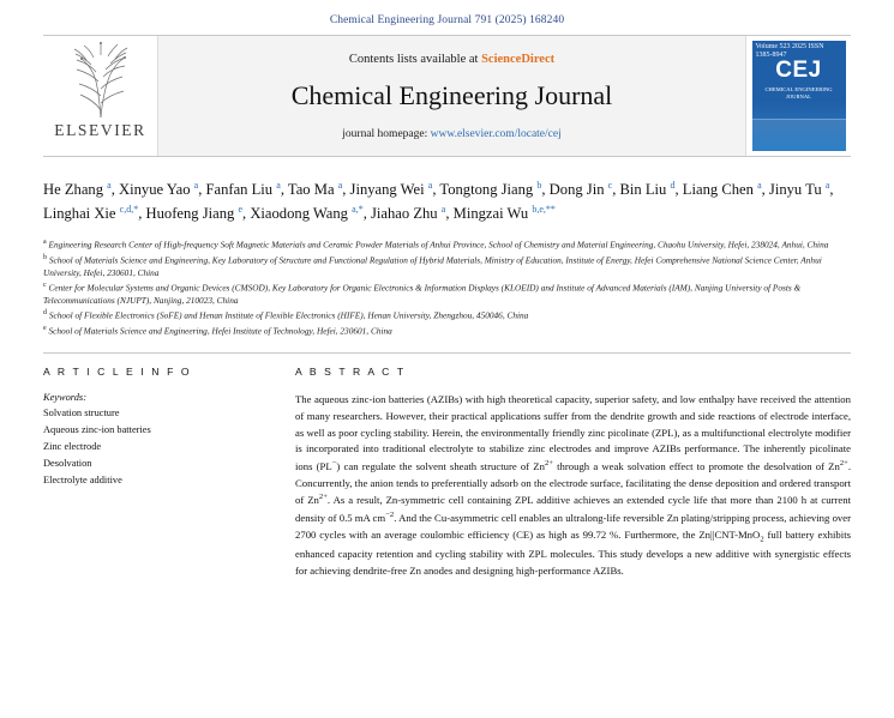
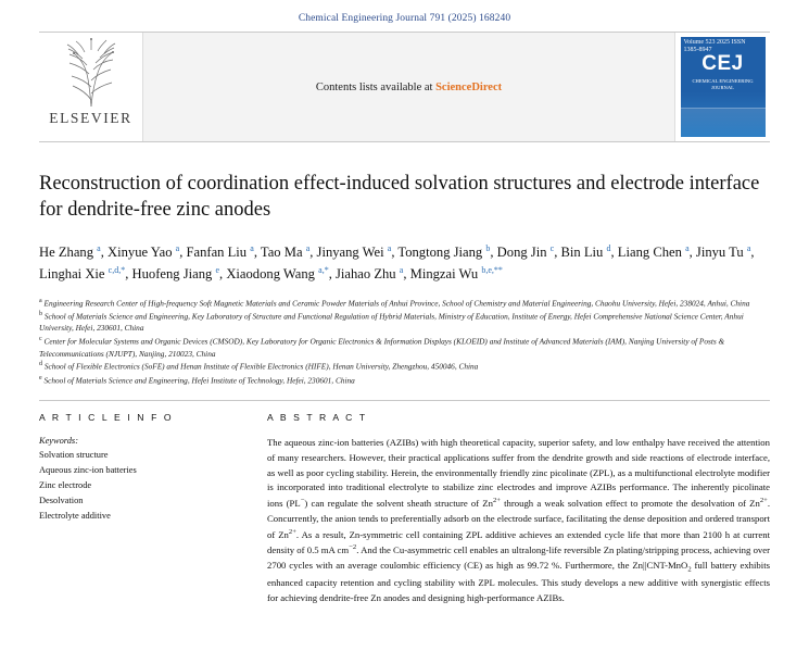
  Chemical Engineering Journal 791 (2025) 168240
  ELSEVIER
  Contents lists available at ScienceDirect
- Chemical Engineering Journal
- journal homepage: www.elsevier.com/locate/cej
  CEJ
+ Reconstruction of coordination effect-induced solvation structures and electrode interface for dendrite-free zinc anodes
  He Zhang a, Xinyue Yao a, Fanfan Liu a, Tao Ma a, Jinyang Wei a, Tongtong Jiang b, Dong Jin c, Bin Liu d, Liang Chen a, Jinyu Tu a, Linghai Xie c,d,*, Huofeng Jiang e, Xiaodong Wang a,*, Jiahao Zhu a, Mingzai Wu b,e,**
  Engineering Research Center of High-frequency Soft Magnetic Materials and Ceramic Powder Materials of Anhui Province, School of Chemistry and Material Engineering, Chaohu University, Hefei, 238024, Anhui, China
  School of Materials Science and Engineering, Key Laboratory of Structure and Functional Regulation of Hybrid Materials, Ministry of Education, Institute of Energy, Hefei Comprehensive National Science Center, Anhui University, Hefei, 230601, China
  Center for Molecular Systems and Organic Devices (CMSOD), Key Laboratory for Organic Electronics & Information Displays (KLOEID) and Institute of Advanced Materials (IAM), Nanjing University of Posts & Telecommunications (NJUPT), Nanjing, 210023, China
  School of Flexible Electronics (SoFE) and Henan Institute of Flexible Electronics (HIFE), Henan University, Zhengzhou, 450046, China
  School of Materials Science and Engineering, Hefei Institute of Technology, Hefei, 230601, China
  A R T I C L E I N F O
  Keywords:
  Solvation structure
  Aqueous zinc-ion batteries
  Zinc electrode
  Desolvation
  Electrolyte additive
  A B S T R A C T
  The aqueous zinc-ion batteries (AZIBs) with high theoretical capacity, superior safety, and low enthalpy have received the attention of many researchers. However, their practical applications suffer from the dendrite growth and side reactions of electrode interface, as well as poor cycling stability. Herein, the environmentally friendly zinc picolinate (ZPL), as a multifunctional electrolyte modifier is incorporated into traditional electrolyte to stabilize zinc electrodes and improve AZIBs performance. The inherently picolinate ions (PL ) can regulate the solvent sheath structure of Zn through a weak solvation effect to promote the desolvation of Zn . Concurrently, the anion tends to preferentially adsorb on the electrode surface, facilitating the dense deposition and ordered transport of Zn . As a result, Zn-symmetric cell containing ZPL additive achieves an extended cycle life that more than 2100 h at current density of 0.5 mA cm . And the Cu-asymmetric cell enables an ultralong-life reversible Zn plating/stripping process, achieving over 2700 cycles with an average coulombic efficiency (CE) as high as 99.72 %. Furthermore, the Zn||CNT-MnO full battery exhibits enhanced capacity retention and cycling stability with ZPL molecules. This study develops a new additive with synergistic effects for achieving dendrite-free Zn anodes and designing high-performance AZIBs.
